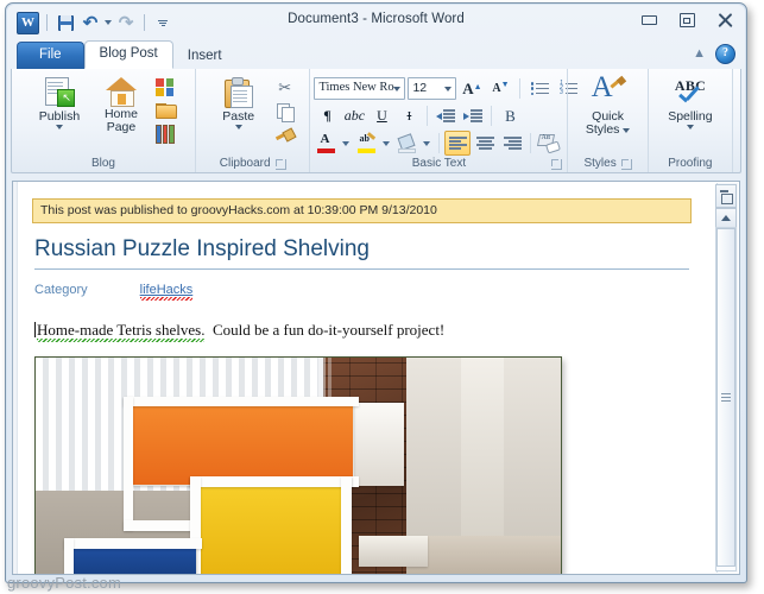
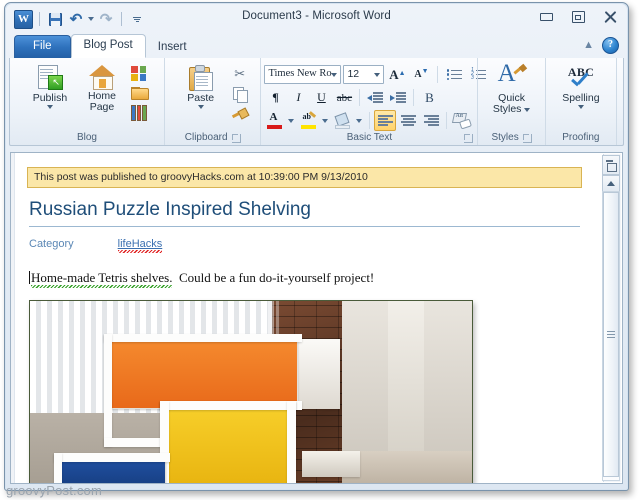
  W
  ↶
  ↷
  Document3 - Microsoft Word
  File
  Blog Post
  Insert
  ▲
  ?
  ↖
  Publish
  Home
  Page
  Blog
  Paste
  ✂
  Clipboard
  Times New Ro
  12
  A▲
  A▼
  ¶
- abc
+ I
  U
- I
+ abc
  B
  A
  ab
  Basic Text
  A
  Quick
  Styles
  Styles
  ABC
  Spelling
  Proofing
  This post was published to groovyHacks.com at 10:39:00 PM 9/13/2010
  Russian Puzzle Inspired Shelving
  Category
  lifeHacks
  Home-made Tetris shelves. Could be a fun do-it-yourself project!
  groovyPost.com
